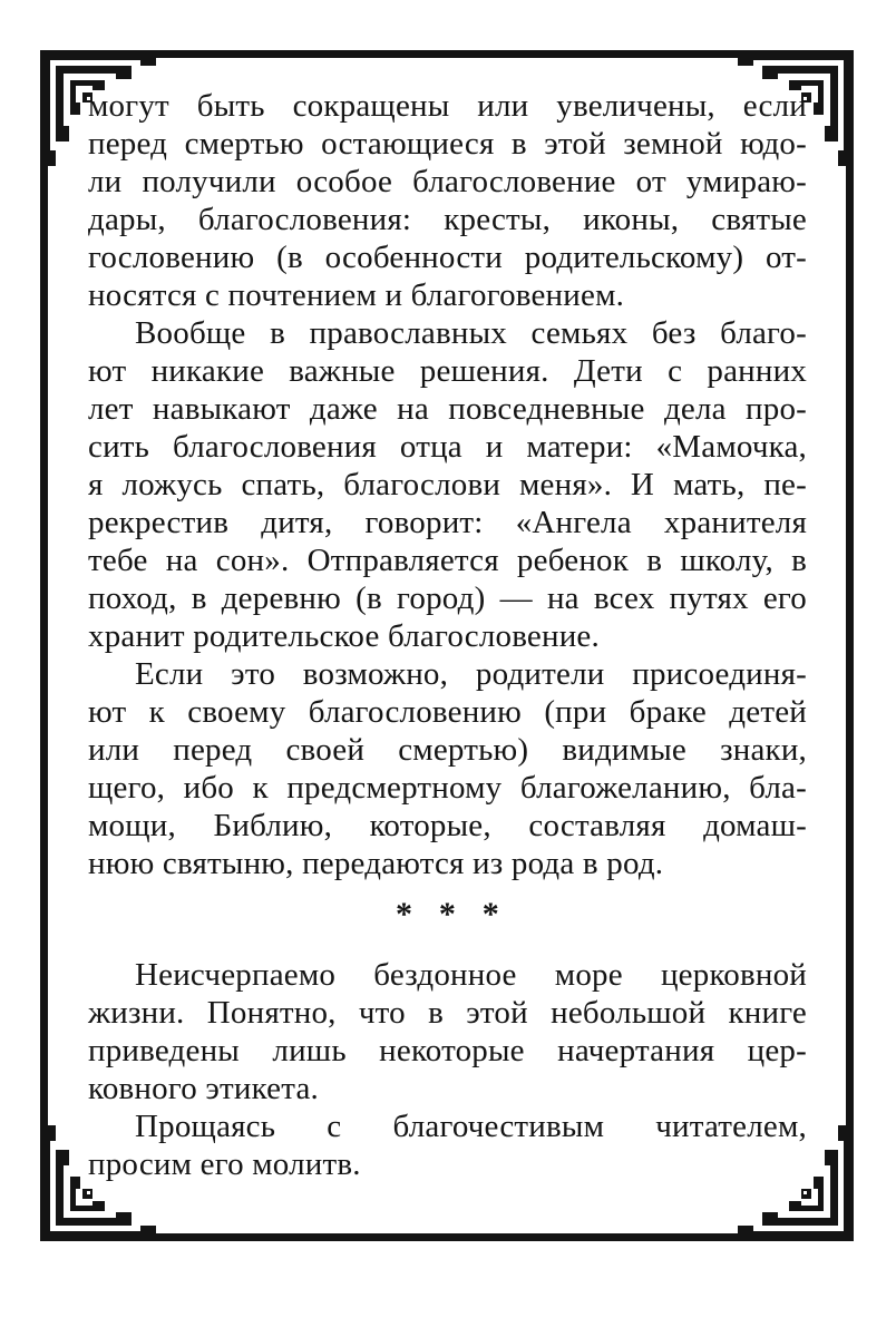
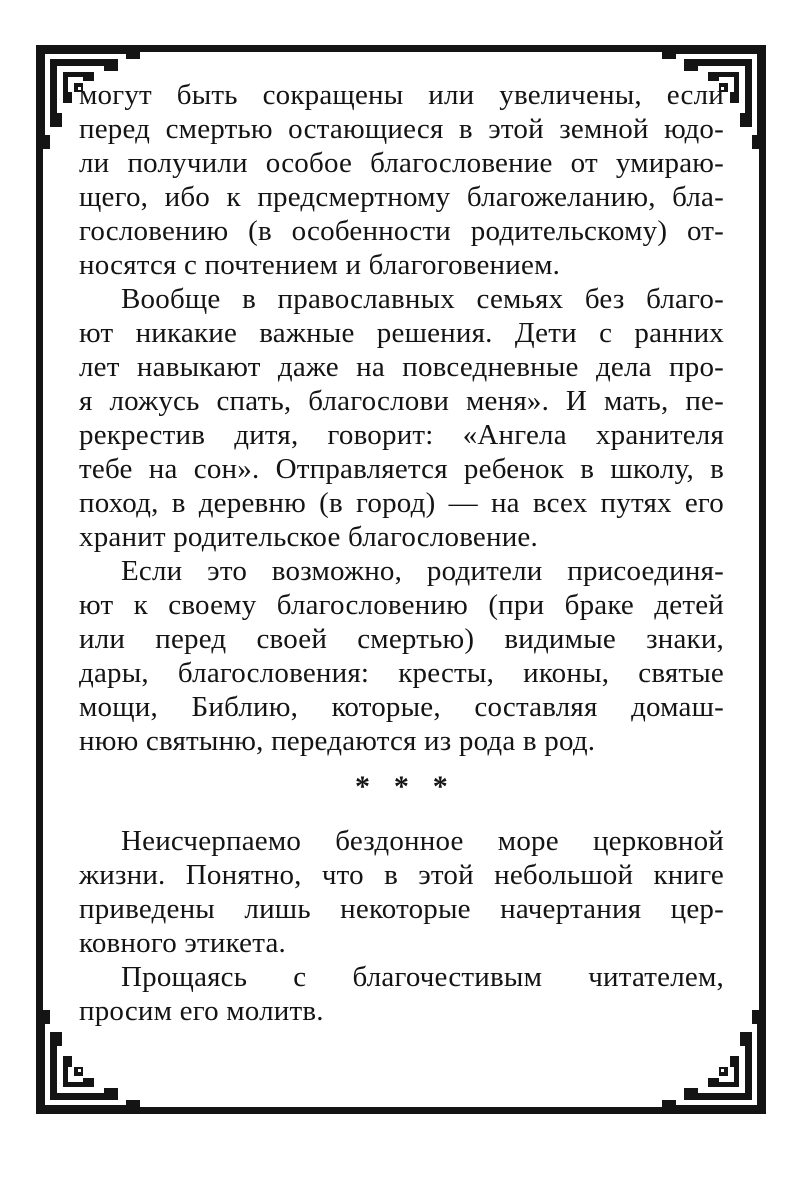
  могут быть сокращены или увеличены, если
  перед смертью остающиеся в этой земной юдо-
  ли получили особое благословение от умираю-
- дары, благословения: кресты, иконы, святые
+ щего, ибо к предсмертному благожеланию, бла-
  гословению (в особенности родительскому) от-
  носятся с почтением и благоговением.
  Вообще в православных семьях без благо-
  ют никакие важные решения. Дети с ранних
  лет навыкают даже на повседневные дела про-
- сить благословения отца и матери: «Мамочка,
  я ложусь спать, благослови меня». И мать, пе-
  рекрестив дитя, говорит: «Ангела хранителя
  тебе на сон». Отправляется ребенок в школу, в
  поход, в деревню (в город) — на всех путях его
  хранит родительское благословение.
  Если это возможно, родители присоединя-
  ют к своему благословению (при браке детей
  или перед своей смертью) видимые знаки,
- щего, ибо к предсмертному благожеланию, бла-
+ дары, благословения: кресты, иконы, святые
  мощи, Библию, которые, составляя домаш-
  нюю святыню, передаются из рода в род.
  * * *
  Неисчерпаемо бездонное море церковной
  жизни. Понятно, что в этой небольшой книге
  приведены лишь некоторые начертания цер-
  ковного этикета.
  Прощаясь с благочестивым читателем,
  просим его молитв.
